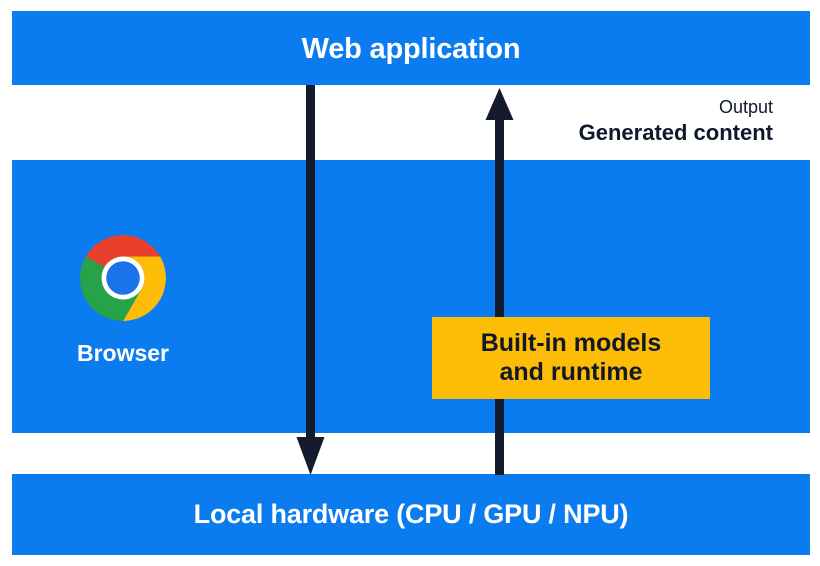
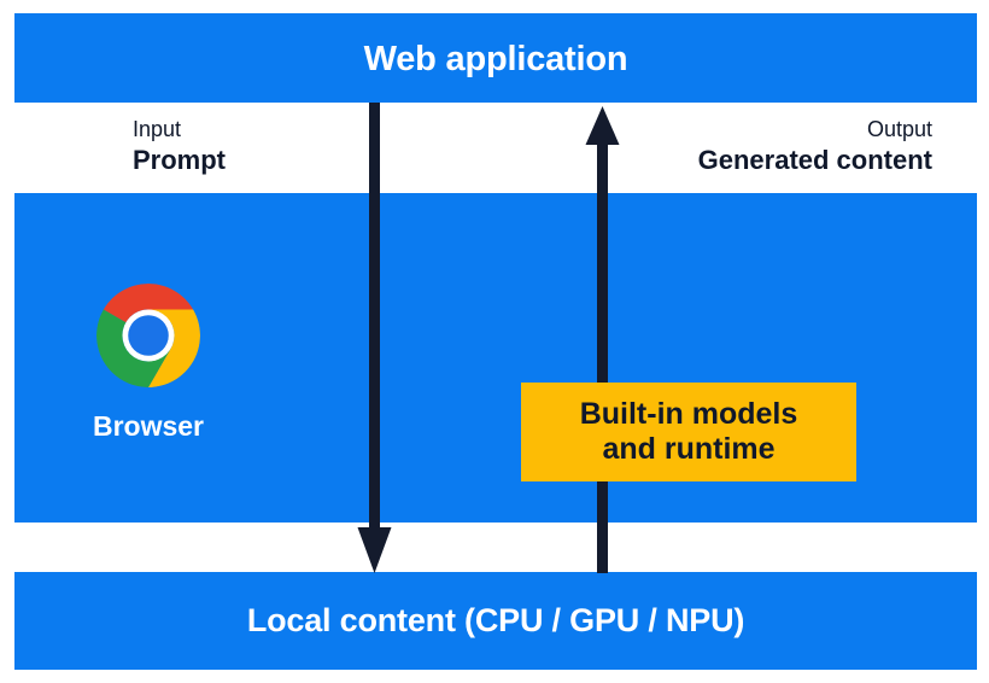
  Web application
  Browser
- Local hardware (CPU / GPU / NPU)
+ Local content (CPU / GPU / NPU)
  Built-in models
  and runtime
+ Input
+ Prompt
  Output
  Generated content
